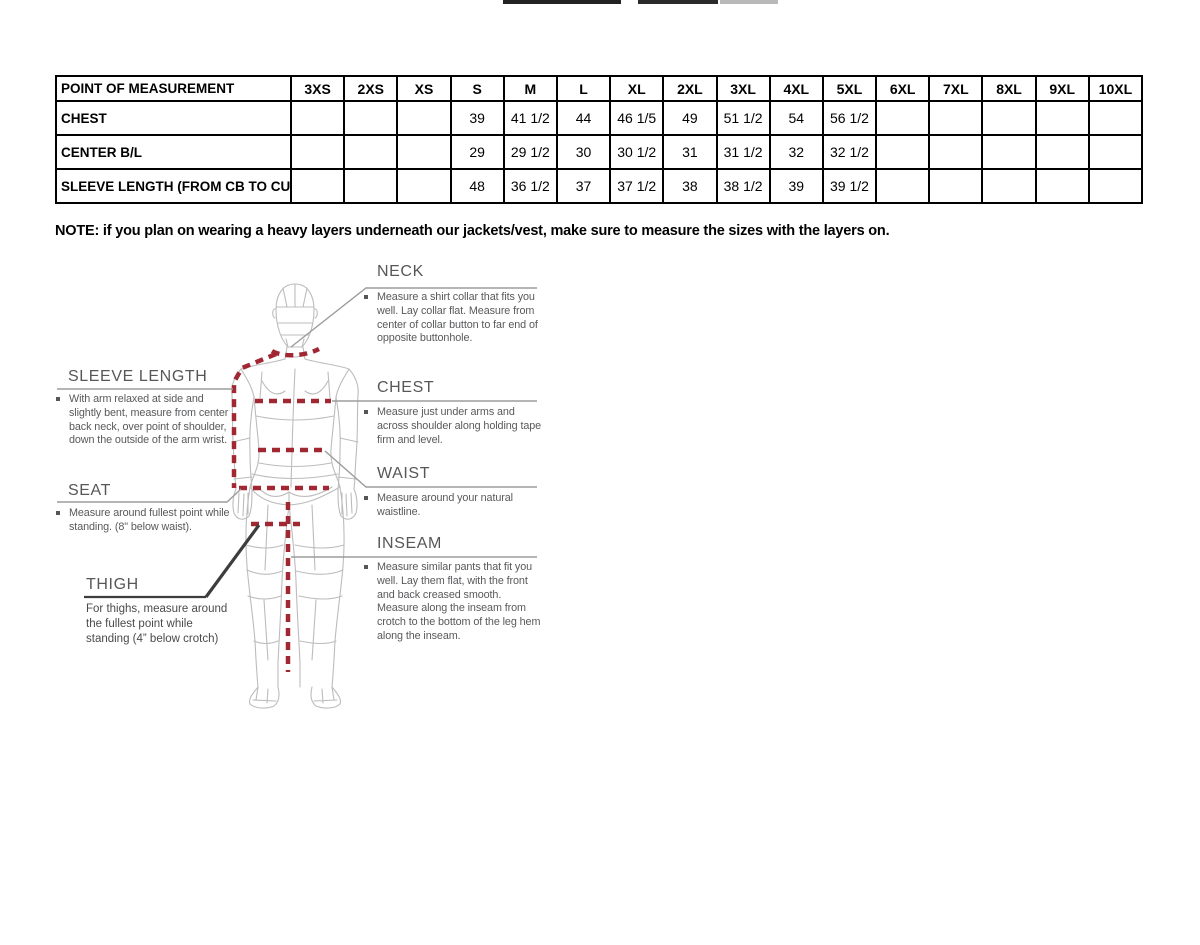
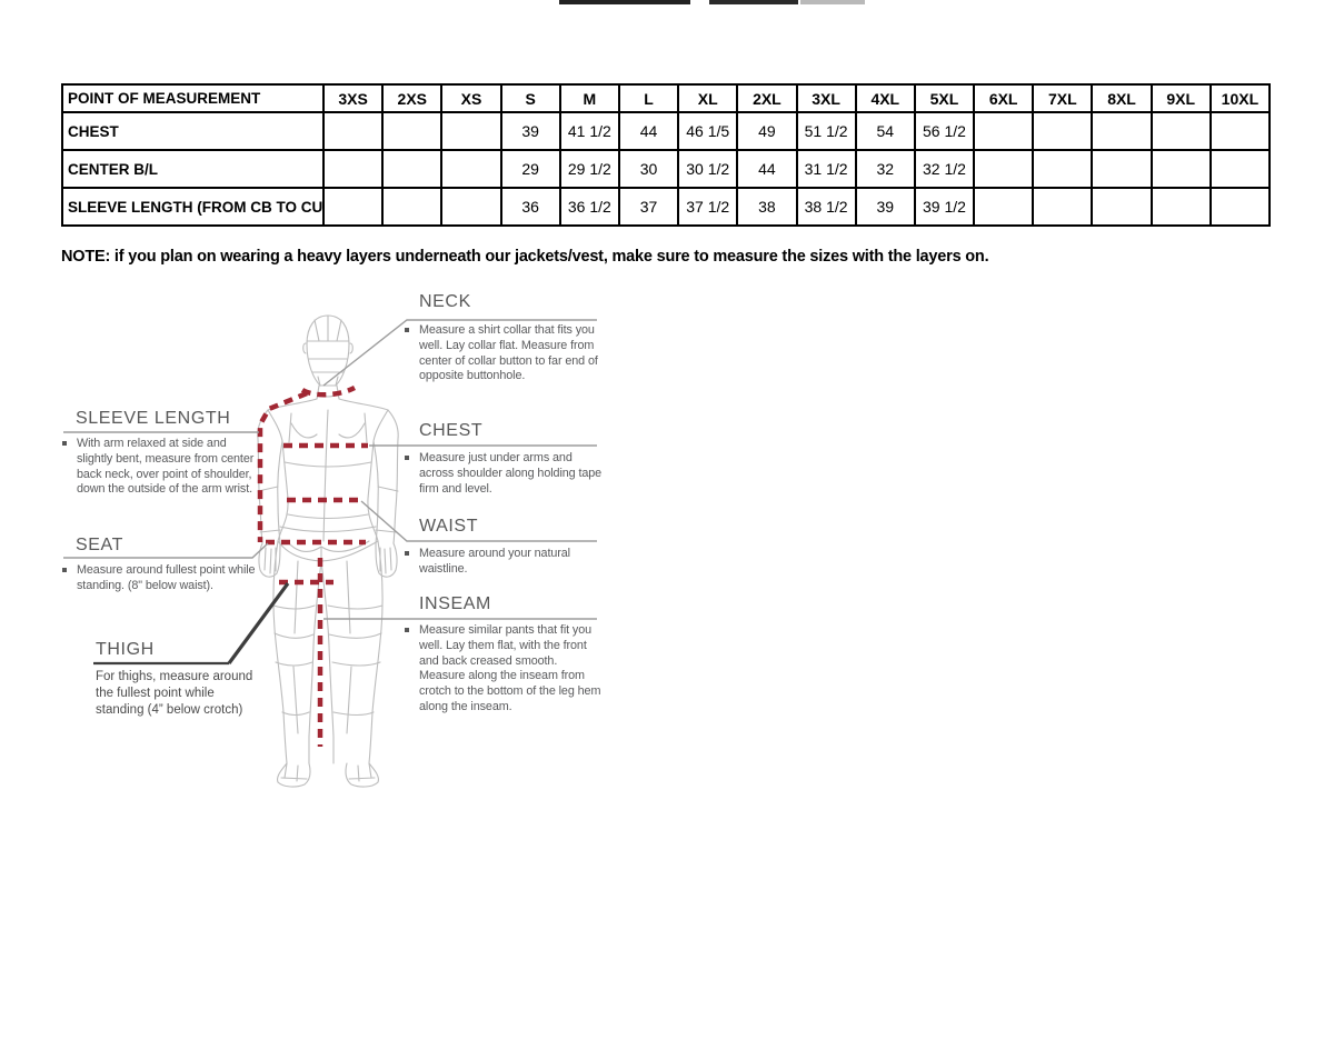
  POINT OF MEASUREMENT	3XS	2XS	XS	S	M	L	XL	2XL	3XL	4XL	5XL	6XL	7XL	8XL	9XL	10XL
  CHEST				39	41 1/2	44	46 1/5	49	51 1/2	54	56 1/2
- CENTER B/L				29	29 1/2	30	30 1/2	31	31 1/2	32	32 1/2
+ CENTER B/L				29	29 1/2	30	30 1/2	44	31 1/2	32	32 1/2
- SLEEVE LENGTH (FROM CB TO CU				48	36 1/2	37	37 1/2	38	38 1/2	39	39 1/2
+ SLEEVE LENGTH (FROM CB TO CU				36	36 1/2	37	37 1/2	38	38 1/2	39	39 1/2
  NOTE: if you plan on wearing a heavy layers underneath our jackets/vest, make sure to measure the sizes with the layers on.
  NECK
  Measure a shirt collar that fits you well. Lay collar flat. Measure from center of collar button to far end of opposite buttonhole.
  CHEST
  Measure just under arms and across shoulder along holding tape firm and level.
  WAIST
  Measure around your natural waistline.
  INSEAM
  Measure similar pants that fit you well. Lay them flat, with the front and back creased smooth. Measure along the inseam from crotch to the bottom of the leg hem along the inseam.
  SLEEVE LENGTH
  With arm relaxed at side and slightly bent, measure from center back neck, over point of shoulder, down the outside of the arm wrist.
  SEAT
  Measure around fullest point while standing. (8" below waist).
  THIGH
  For thighs, measure around the fullest point while standing (4” below crotch)
